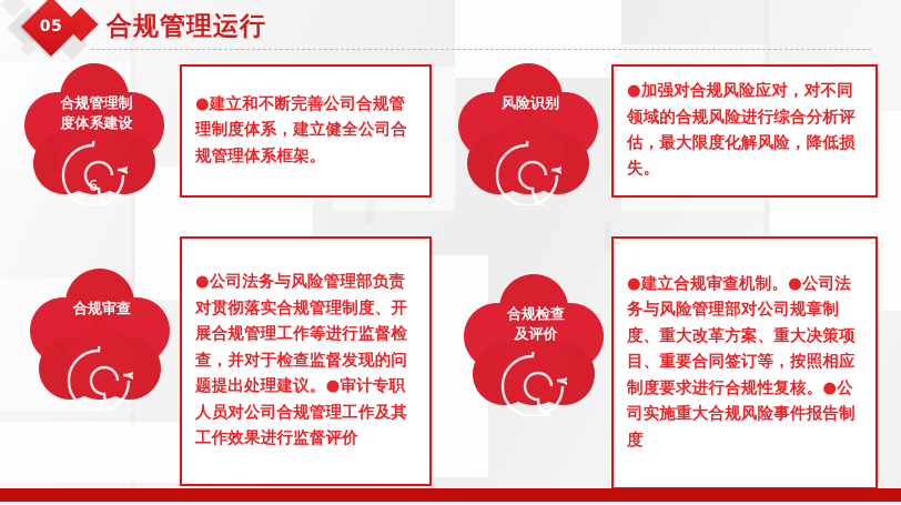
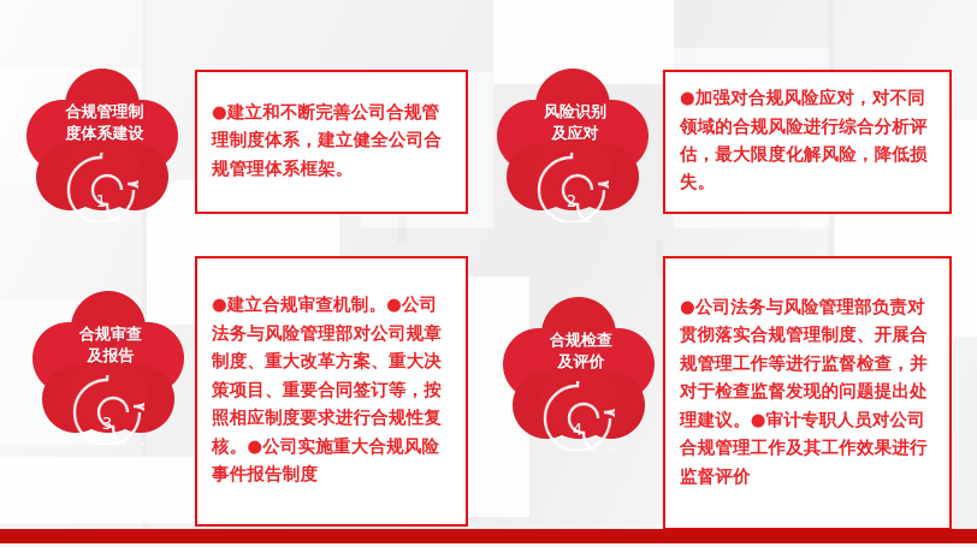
- 05
- 合规管理运行
  合规管理制
  度体系建设
- 6
+ 1
  ●建立和不断完善公司合规管理制度体系，建立健全公司合规管理体系框架。
  风险识别
+ 及应对
+ 2
  ●加强对合规风险应对，对不同领域的合规风险进行综合分析评估，最大限度化解风险，降低损失。
  合规审查
+ 及报告
+ 3
- ●公司法务与风险管理部负责对贯彻落实合规管理制度、开展合规管理工作等进行监督检查，并对于检查监督发现的问题提出处理建议。●审计专职人员对公司合规管理工作及其工作效果进行监督评价
+ ●建立合规审查机制。●公司法务与风险管理部对公司规章制度、重大改革方案、重大决策项目、重要合同签订等，按照相应制度要求进行合规性复核。●公司实施重大合规风险事件报告制度
  合规检查
  及评价
+ 4
- ●建立合规审查机制。●公司法务与风险管理部对公司规章制度、重大改革方案、重大决策项目、重要合同签订等，按照相应制度要求进行合规性复核。●公司实施重大合规风险事件报告制度
+ ●公司法务与风险管理部负责对贯彻落实合规管理制度、开展合规管理工作等进行监督检查，并对于检查监督发现的问题提出处理建议。●审计专职人员对公司合规管理工作及其工作效果进行监督评价
